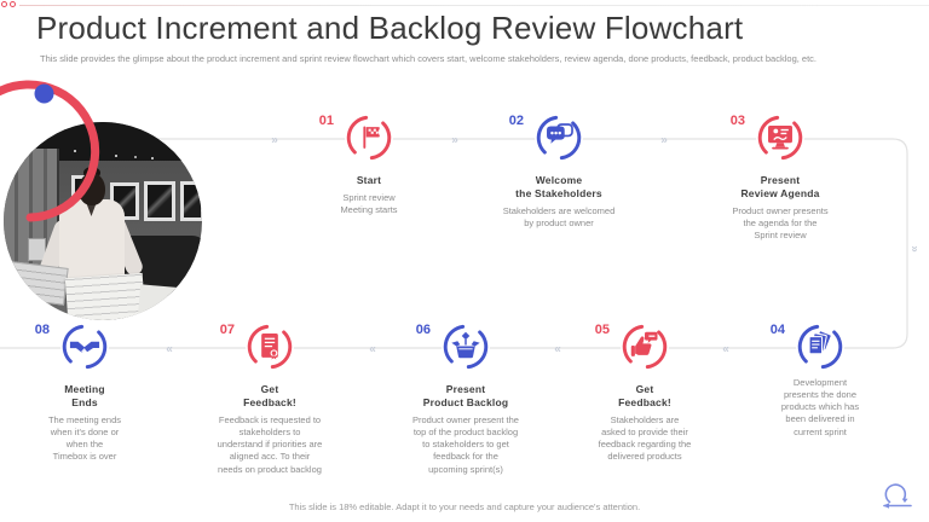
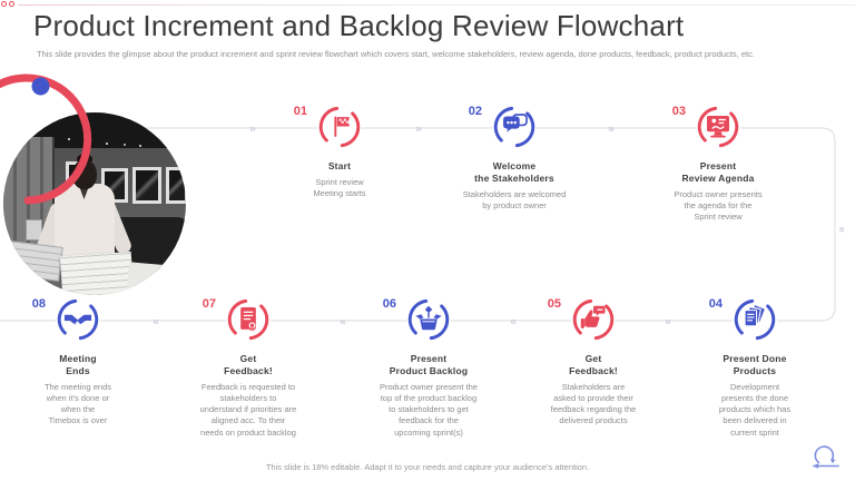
  Product Increment and Backlog Review Flowchart
- This slide provides the glimpse about the product increment and sprint review flowchart which covers start, welcome stakeholders, review agenda, done products, feedback, product backlog, etc.
+ This slide provides the glimpse about the product increment and sprint review flowchart which covers start, welcome stakeholders, review agenda, done products, feedback, product products, etc.
  »
  »
  »
  «
  «
  «
  «
  01
  Start
  Sprint review
  Meeting starts
  02
  Welcome
  the Stakeholders
  Stakeholders are welcomed
  by product owner
  03
  Present
  Review Agenda
  Product owner presents
  the agenda for the
  Sprint review
  04
+ Present Done
+ Products
  Development
  presents the done
  products which has
  been delivered in
  current sprint
  05
  Get
  Feedback!
  Stakeholders are
  asked to provide their
  feedback regarding the
  delivered products
  06
  Present
  Product Backlog
  Product owner present the
  top of the product backlog
  to stakeholders to get
  feedback for the
  upcoming sprint(s)
  07
  Get
  Feedback!
  Feedback is requested to
  stakeholders to
  understand if priorities are
  aligned acc. To their
  needs on product backlog
  08
  Meeting
  Ends
  The meeting ends
  when it's done or
  when the
  Timebox is over
  This slide is 18% editable. Adapt it to your needs and capture your audience's attention.
